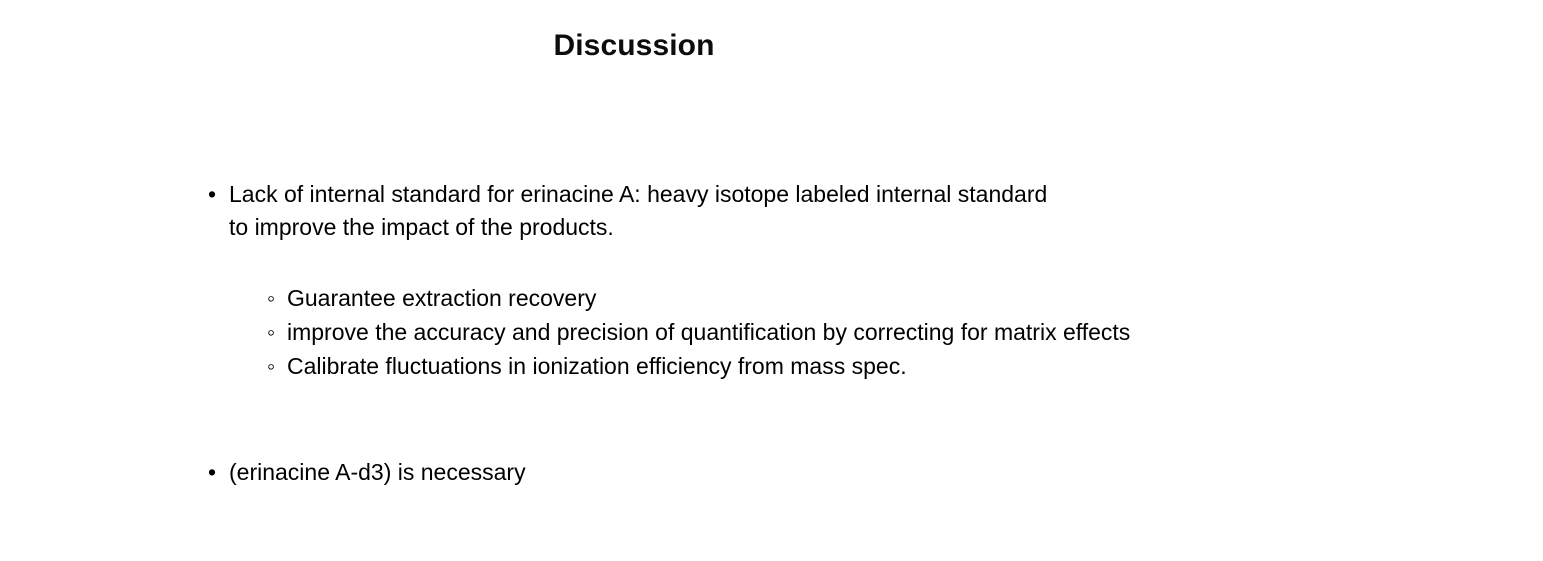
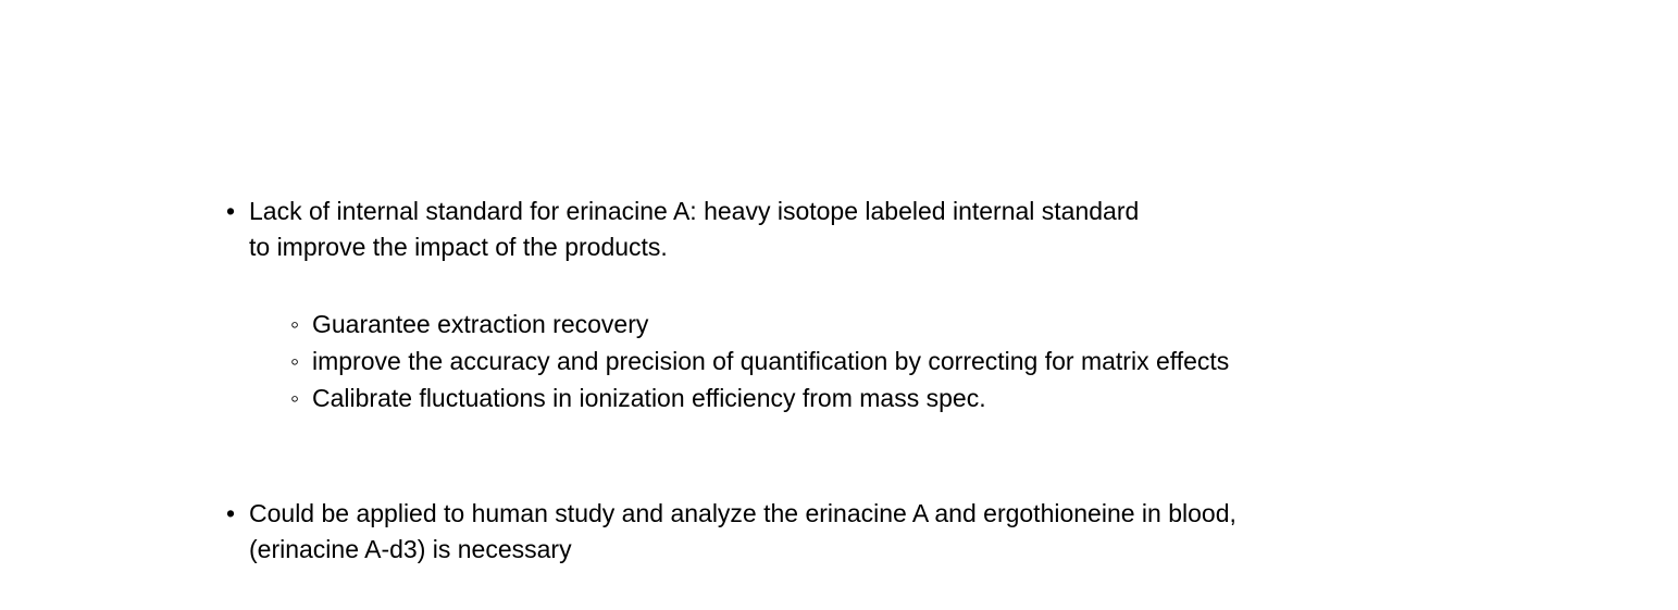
- Discussion
  •
  Lack of internal standard for erinacine A: heavy isotope labeled internal standard
  to improve the impact of the products.
  ◦
  Guarantee extraction recovery
  ◦
  improve the accuracy and precision of quantification by correcting for matrix effects
  ◦
  Calibrate fluctuations in ionization efficiency from mass spec.
  •
+ Could be applied to human study and analyze the erinacine A and ergothioneine in blood,
  (erinacine A-d3) is necessary
